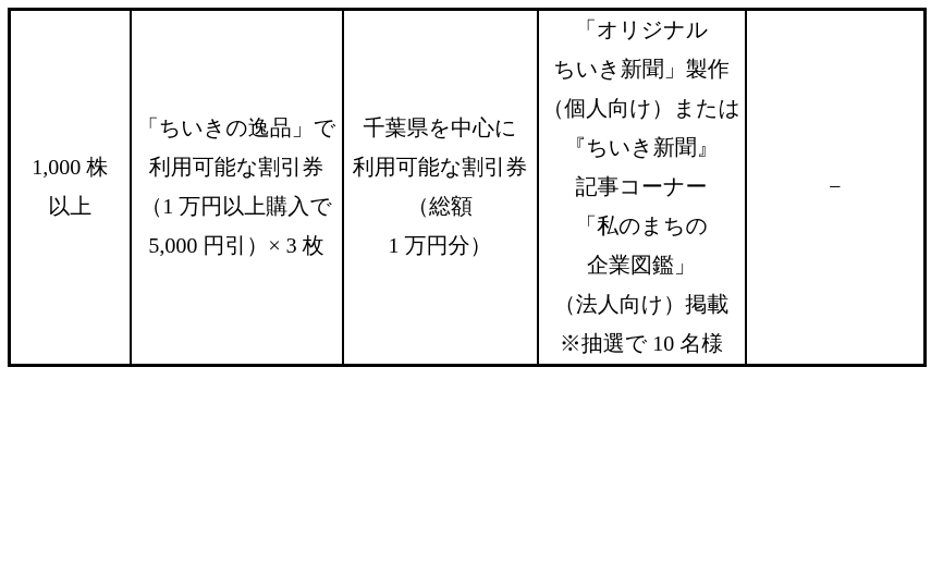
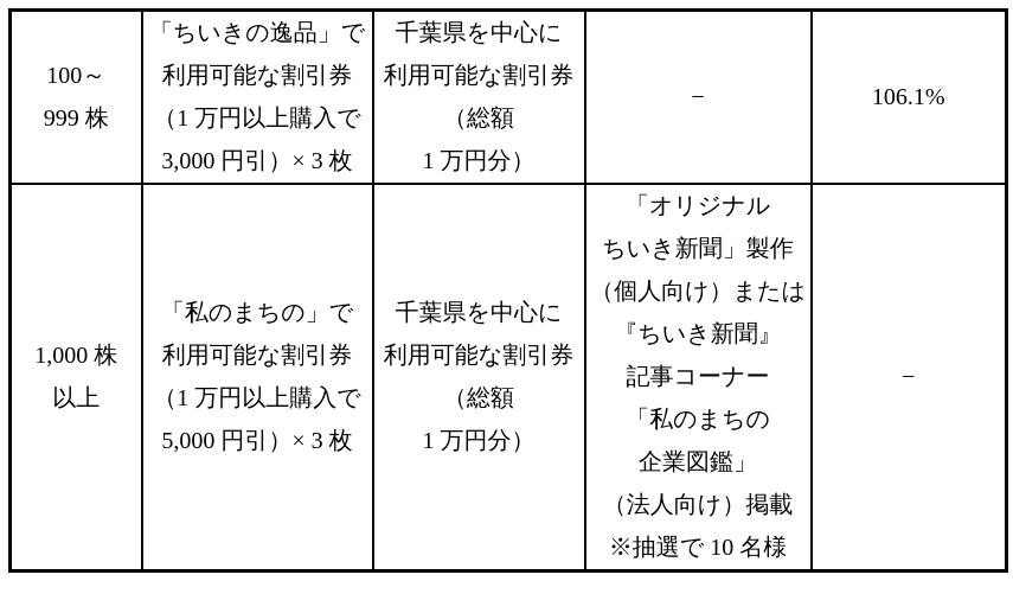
+ 100～ 999 株	「ちいきの逸品」で 利用可能な割引券 （1 万円以上購入で 3,000 円引）× 3 枚	千葉県を中心に 利用可能な割引券 （総額 1 万円分）	−	106.1%
- 1,000 株 以上	「ちいきの逸品」で 利用可能な割引券 （1 万円以上購入で 5,000 円引）× 3 枚	千葉県を中心に 利用可能な割引券 （総額 1 万円分）	「オリジナル ちいき新聞」製作 （個人向け）または 『ちいき新聞』 記事コーナー 「私のまちの 企業図鑑」 （法人向け）掲載 ※抽選で 10 名様	−
+ 1,000 株 以上	「私のまちの」で 利用可能な割引券 （1 万円以上購入で 5,000 円引）× 3 枚	千葉県を中心に 利用可能な割引券 （総額 1 万円分）	「オリジナル ちいき新聞」製作 （個人向け）または 『ちいき新聞』 記事コーナー 「私のまちの 企業図鑑」 （法人向け）掲載 ※抽選で 10 名様	−
